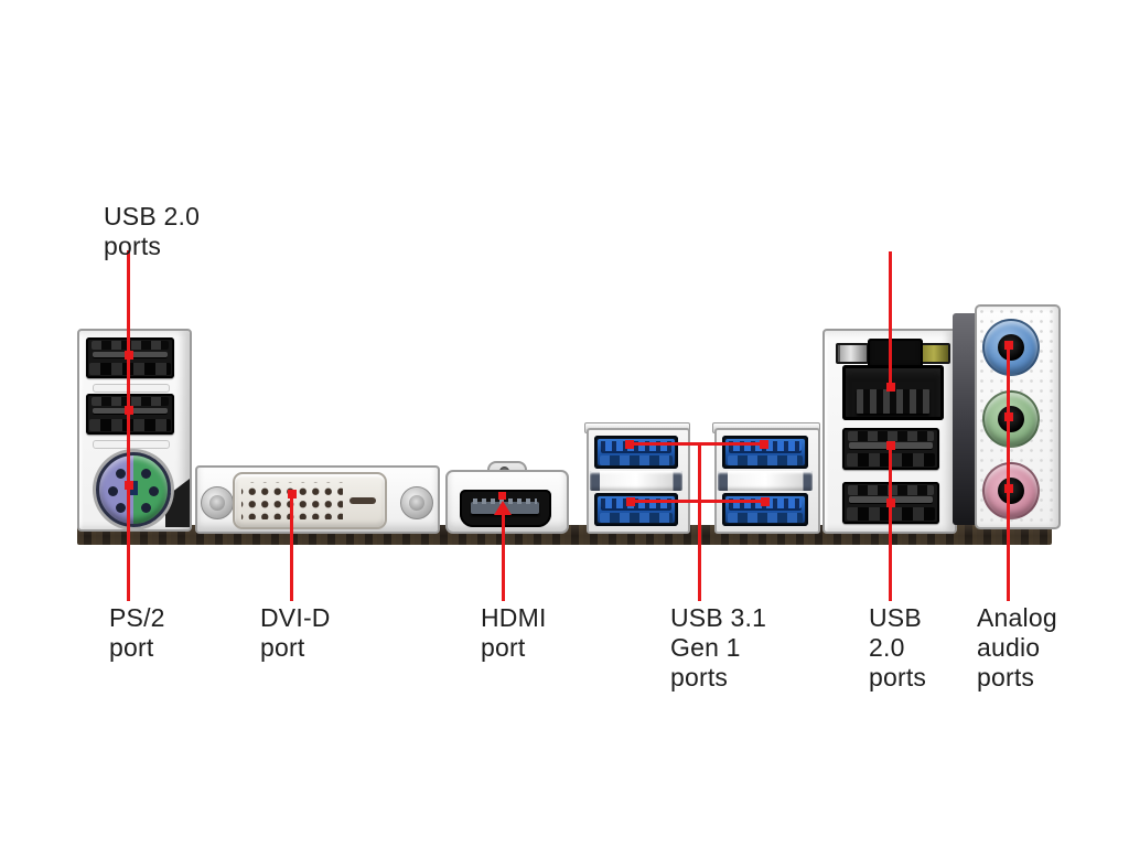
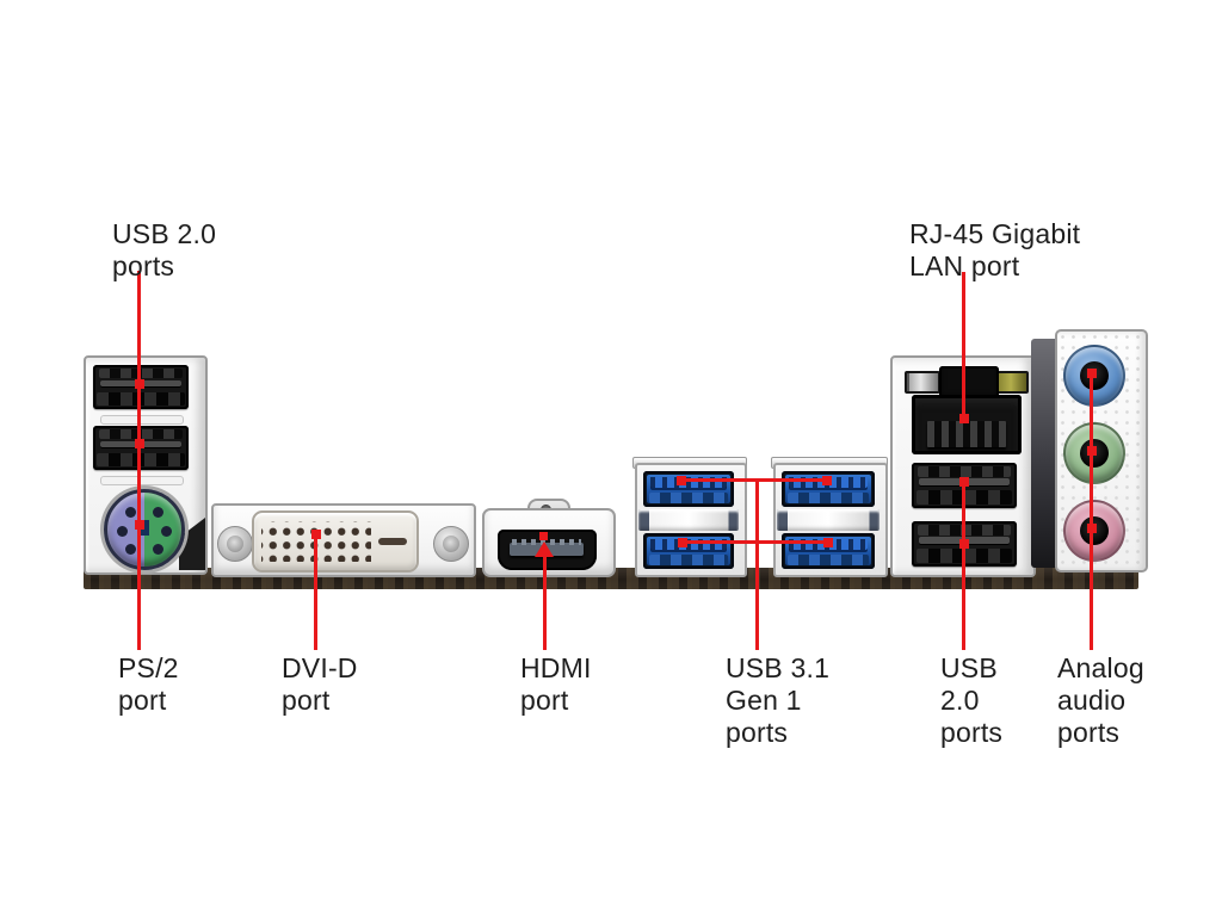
  USB 2.0
  ports
+ RJ-45 Gigabit
+ LAN port
  PS/2
  port
  DVI-D
  port
  HDMI
  port
  USB 3.1
  Gen 1
  ports
  USB
  2.0
  ports
  Analog
  audio
  ports
